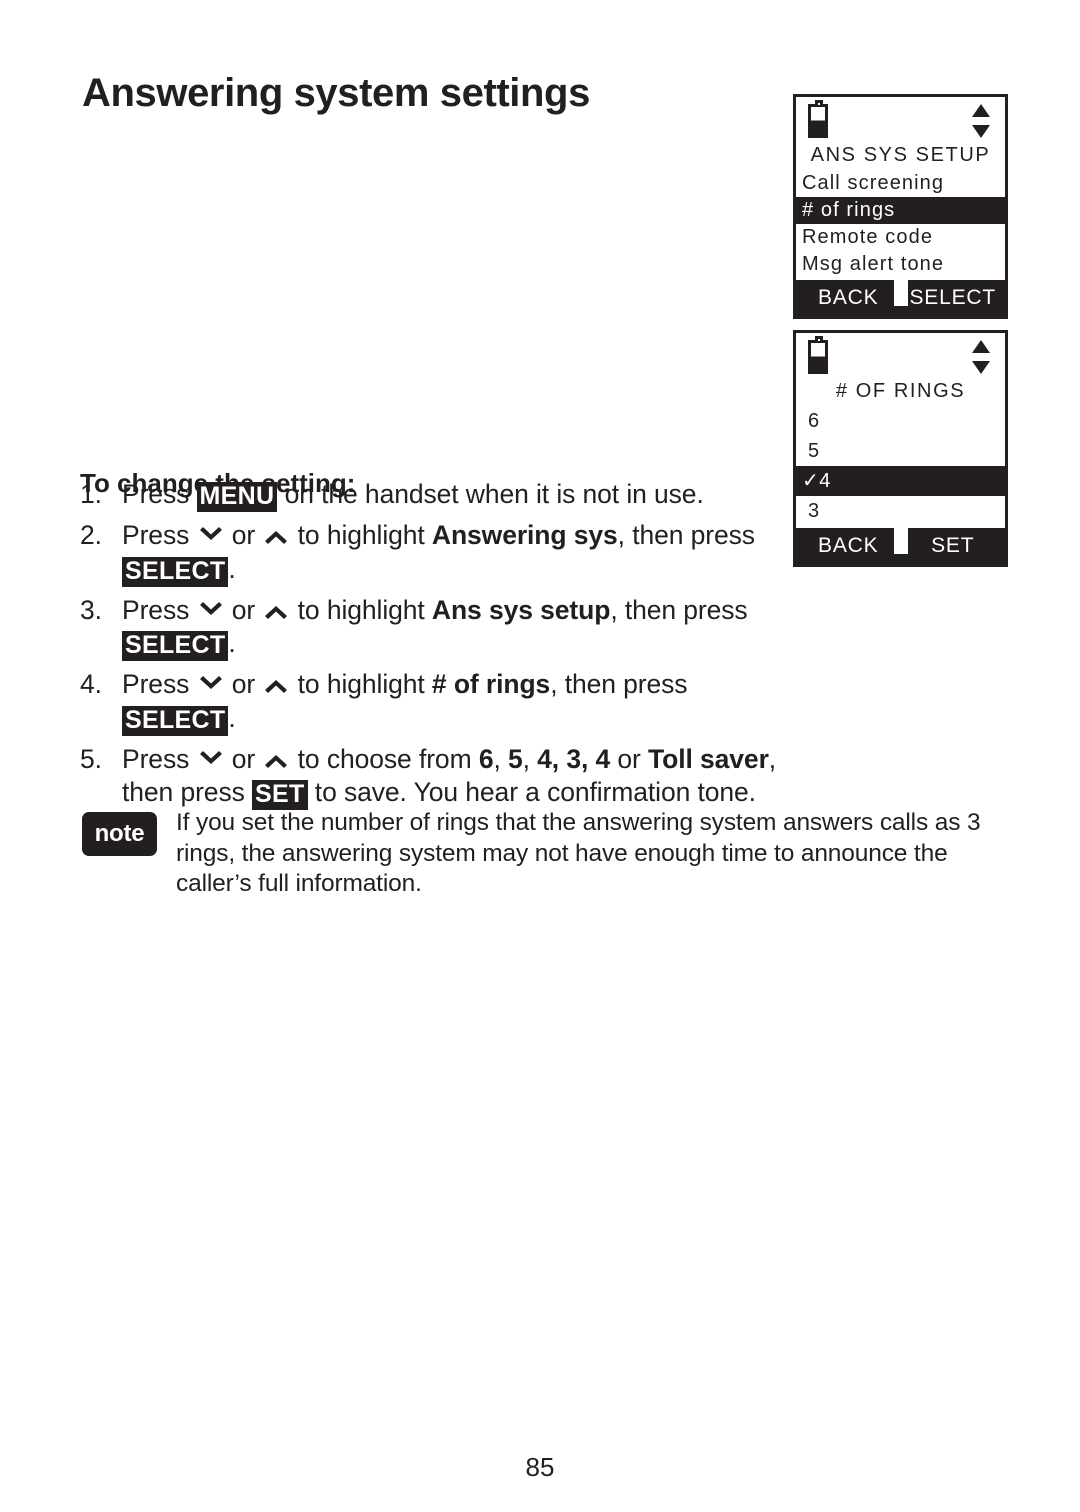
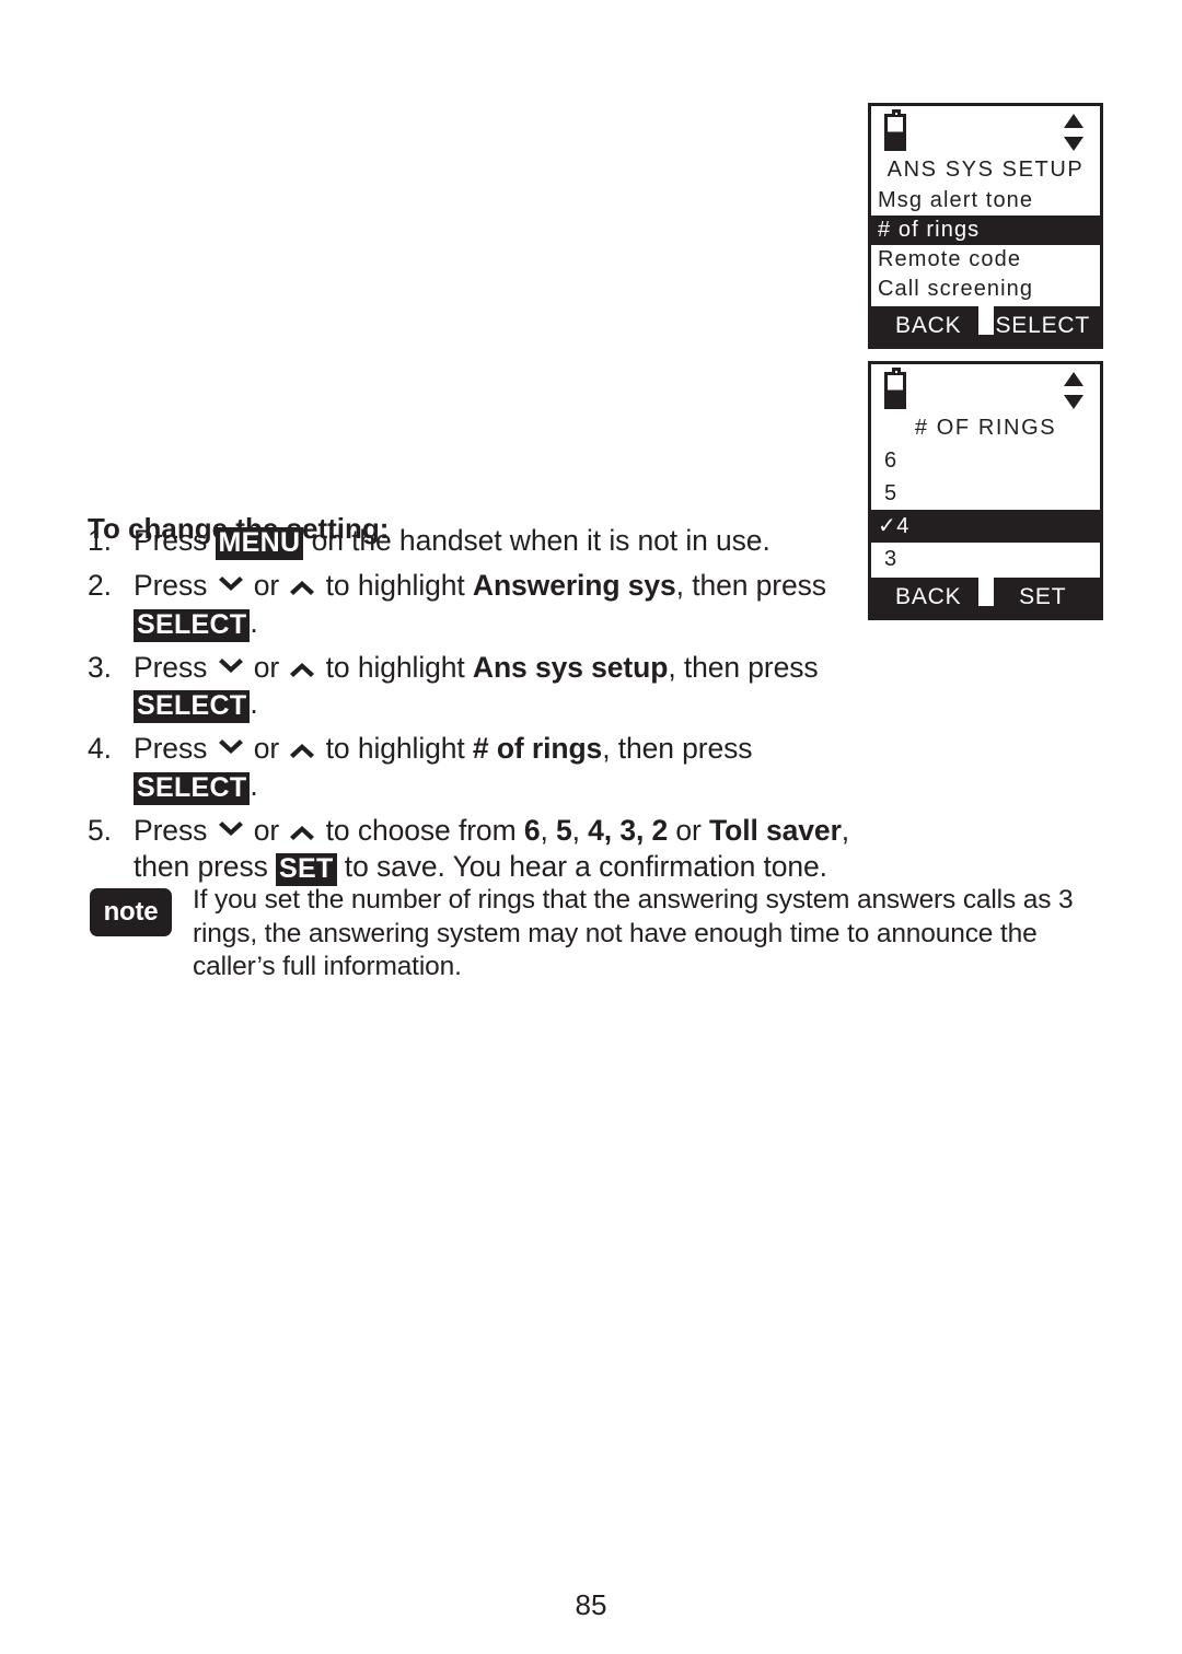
- Answering system settings
  To changetting:
  1.
  Press MENU on the handset when it is not in use.
  2.
  Press or to highlight Answering sys, then press SELECT.
  3.
  Press or to highlight Ans sys setup, then press SELECT.
  4.
  Press or to highlight # of rings, then press SELECT.
  5.
- Press or to choose from 6, 5, 4, 3, 4 or Toll saver, then press SET to save. You hear a confirmation tone.
+ Press or to choose from 6, 5, 4, 3, 2 or Toll saver, then press SET to save. You hear a confirmation tone.
  note
  If you set the number of rings that the answering system answers calls as 3 rings, the answering system may not have enough time to announce the caller’s full information.
  85
  ANS SYS SETUP
- Call screening
+ Msg alert tone
  # of rings
  Remote code
- Msg alert tone
+ Call screening
  BACK
  SELECT
  # OF RINGS
  6
  5
  ✓4
  3
  BACK
  SET
